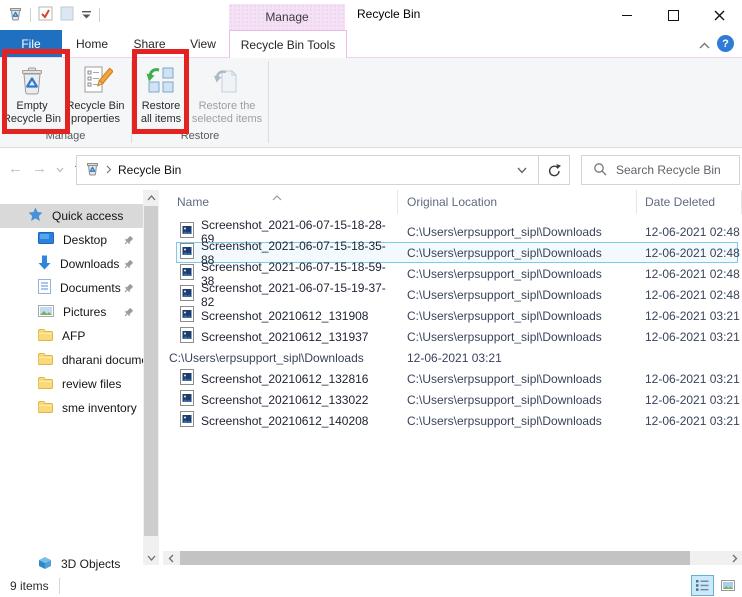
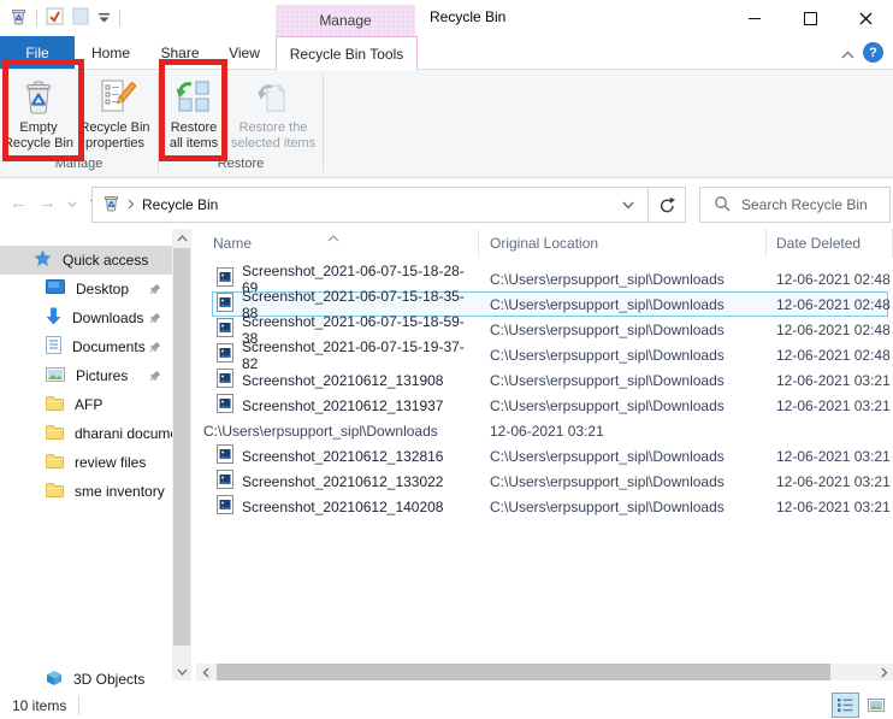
  Manage
  Recycle Bin
  File
  Home
  Share
  View
  Recycle Bin Tools
  ?
  Empty
  Recycle Bin
  Recycle Bin
  properties
  Manage
  Restore
  all items
  Restore the
  selected items
  Restore
  ←
  →
  Recycle Bin
  Search Recycle Bin
  Quick access
  Desktop
  Downloads
  Documents
  Pictures
  AFP
  dharani docum
  review files
  sme inventory
  Name
  Original Location
  Date Deleted
  Screenshot_2021-06-07-15-18-28-69
  C:\Users\erpsupport_sipl\Downloads
  12-06-2021 02:48
  Screenshot_2021-06-07-15-18-35-88
  C:\Users\erpsupport_sipl\Downloads
  12-06-2021 02:48
  Screenshot_2021-06-07-15-18-59-38
  C:\Users\erpsupport_sipl\Downloads
  12-06-2021 02:48
  Screenshot_2021-06-07-15-19-37-82
  C:\Users\erpsupport_sipl\Downloads
  12-06-2021 02:48
  Screenshot_20210612_131908
  C:\Users\erpsupport_sipl\Downloads
  12-06-2021 03:21
  Screenshot_20210612_131937
  C:\Users\erpsupport_sipl\Downloads
  12-06-2021 03:21
  C:\Users\erpsupport_sipl\Downloads
  12-06-2021 03:21
  Screenshot_20210612_132816
  C:\Users\erpsupport_sipl\Downloads
  12-06-2021 03:21
  Screenshot_20210612_133022
  C:\Users\erpsupport_sipl\Downloads
  12-06-2021 03:21
  Screenshot_20210612_140208
  C:\Users\erpsupport_sipl\Downloads
  12-06-2021 03:21
  3D Objects
- 9 items
+ 10 items
